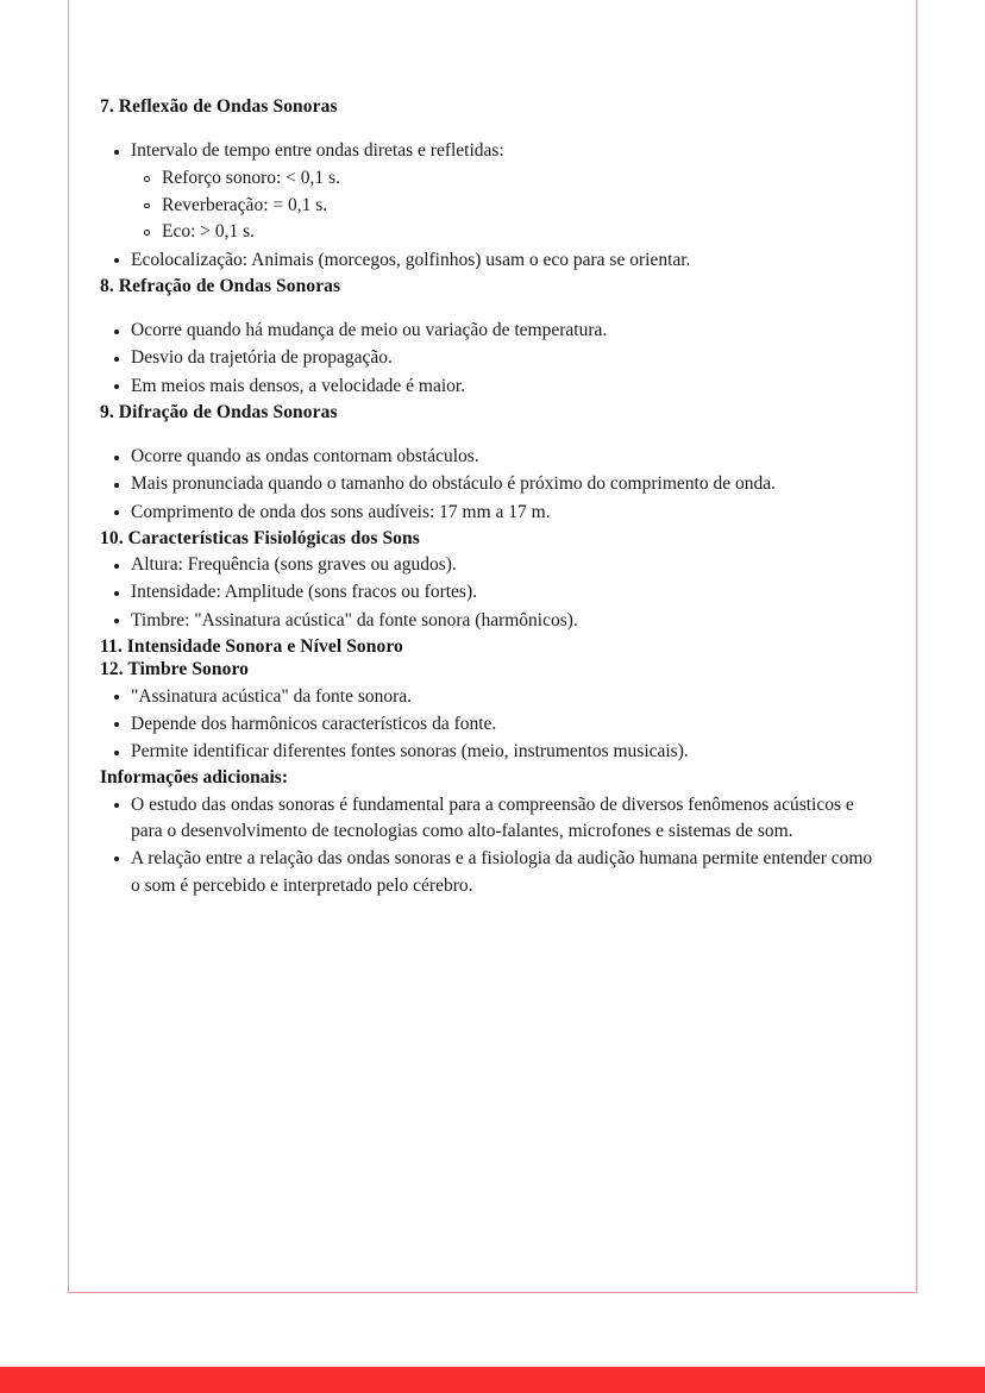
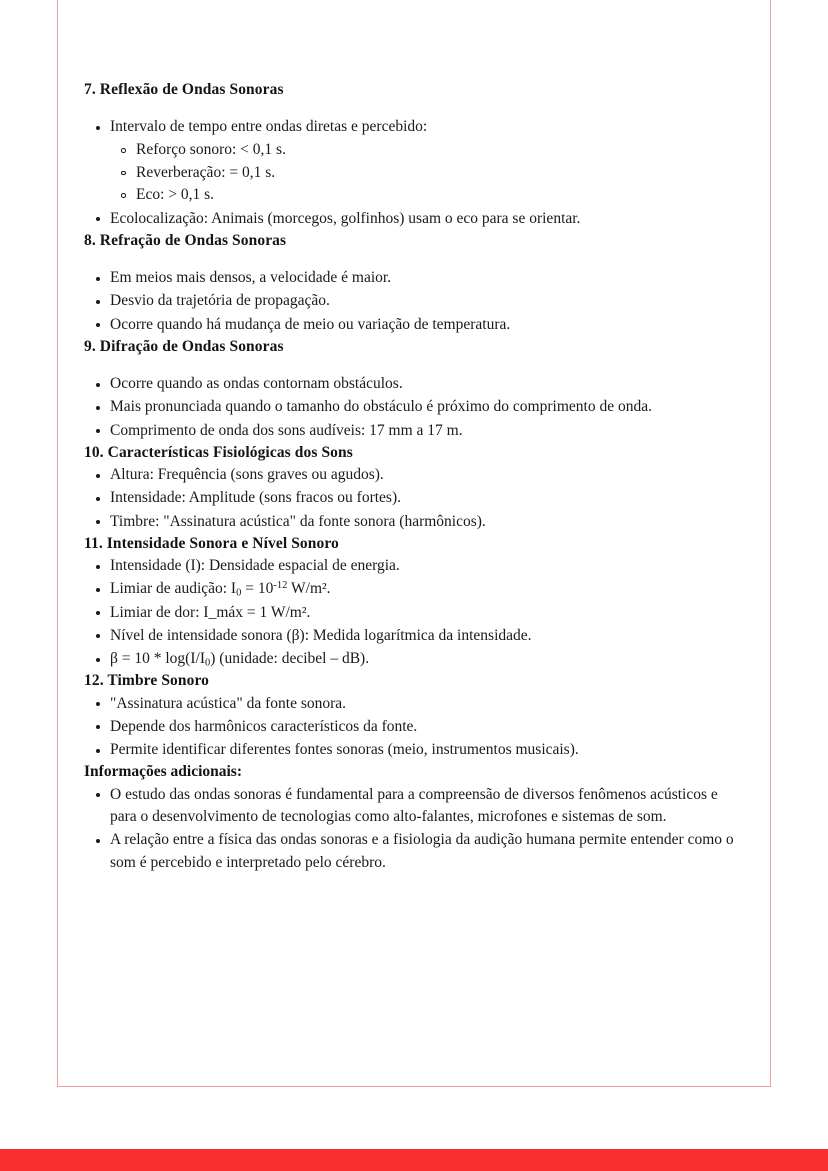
  7. Reflexão de Ondas Sonoras
- Intervalo de tempo entre ondas diretas e refletidas:
+ Intervalo de tempo entre ondas diretas e percebido:
  Reforço sonoro: < 0,1 s.
  Reverberação: = 0,1 s.
  Eco: > 0,1 s.
  Ecolocalização: Animais (morcegos, golfinhos) usam o eco para se orientar.
  8. Refração de Ondas Sonoras
- Ocorre quando há mudança de meio ou variação de temperatura.
+ Em meios mais densos, a velocidade é maior.
  Desvio da trajetória de propagação.
- Em meios mais densos, a velocidade é maior.
+ Ocorre quando há mudança de meio ou variação de temperatura.
  9. Difração de Ondas Sonoras
  Ocorre quando as ondas contornam obstáculos.
  Mais pronunciada quando o tamanho do obstáculo é próximo do comprimento de onda.
  Comprimento de onda dos sons audíveis: 17 mm a 17 m.
  10. Características Fisiológicas dos Sons
  Altura: Frequência (sons graves ou agudos).
  Intensidade: Amplitude (sons fracos ou fortes).
  Timbre: "Assinatura acústica" da fonte sonora (harmônicos).
  11. Intensidade Sonora e Nível Sonoro
+ Intensidade (I): Densidade espacial de energia.
+ Limiar de audição: I0 = 10-12 W/m².
+ Limiar de dor: I_máx = 1 W/m².
+ Nível de intensidade sonora (β): Medida logarítmica da intensidade.
+ β = 10 * log(I/I0) (unidade: decibel – dB).
  12. Timbre Sonoro
  "Assinatura acústica" da fonte sonora.
  Depende dos harmônicos característicos da fonte.
  Permite identificar diferentes fontes sonoras (meio, instrumentos musicais).
  Informações adicionais:
  O estudo das ondas sonoras é fundamental para a compreensão de diversos fenômenos acústicos e para o desenvolvimento de tecnologias como alto-falantes, microfones e sistemas de som.
- A relação entre a relação das ondas sonoras e a fisiologia da audição humana permite entender como o som é percebido e interpretado pelo cérebro.
+ A relação entre a física das ondas sonoras e a fisiologia da audição humana permite entender como o som é percebido e interpretado pelo cérebro.
